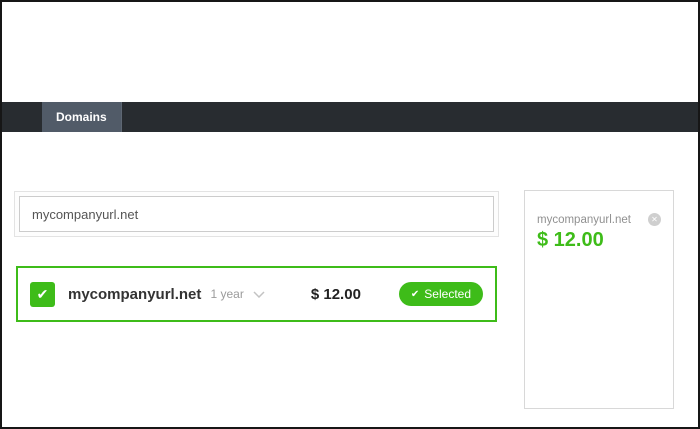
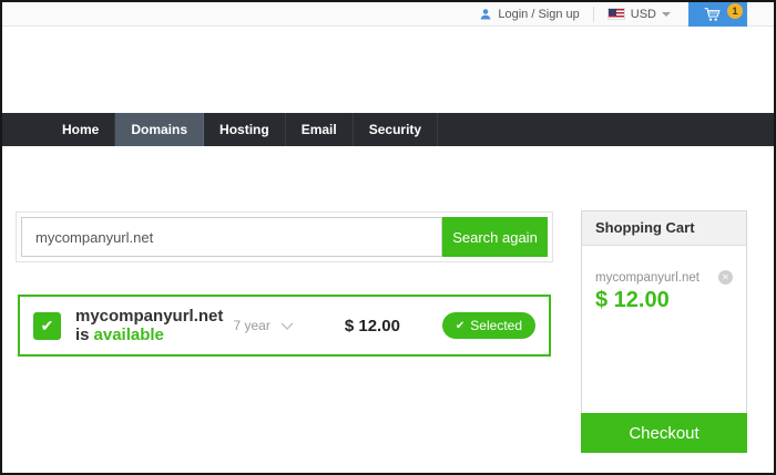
+ Login / Sign up
+ USD
+ 1
+ Home
  Domains
+ Hosting
+ Email
+ Security
  mycompanyurl.net
+ Search again
  ✔
  mycompanyurl.net
+ is available
- 1 year
+ 7 year
  $ 12.00
  ✔
  Selected
+ Shopping Cart
  mycompanyurl.net
  ✕
  $ 12.00
+ Checkout
